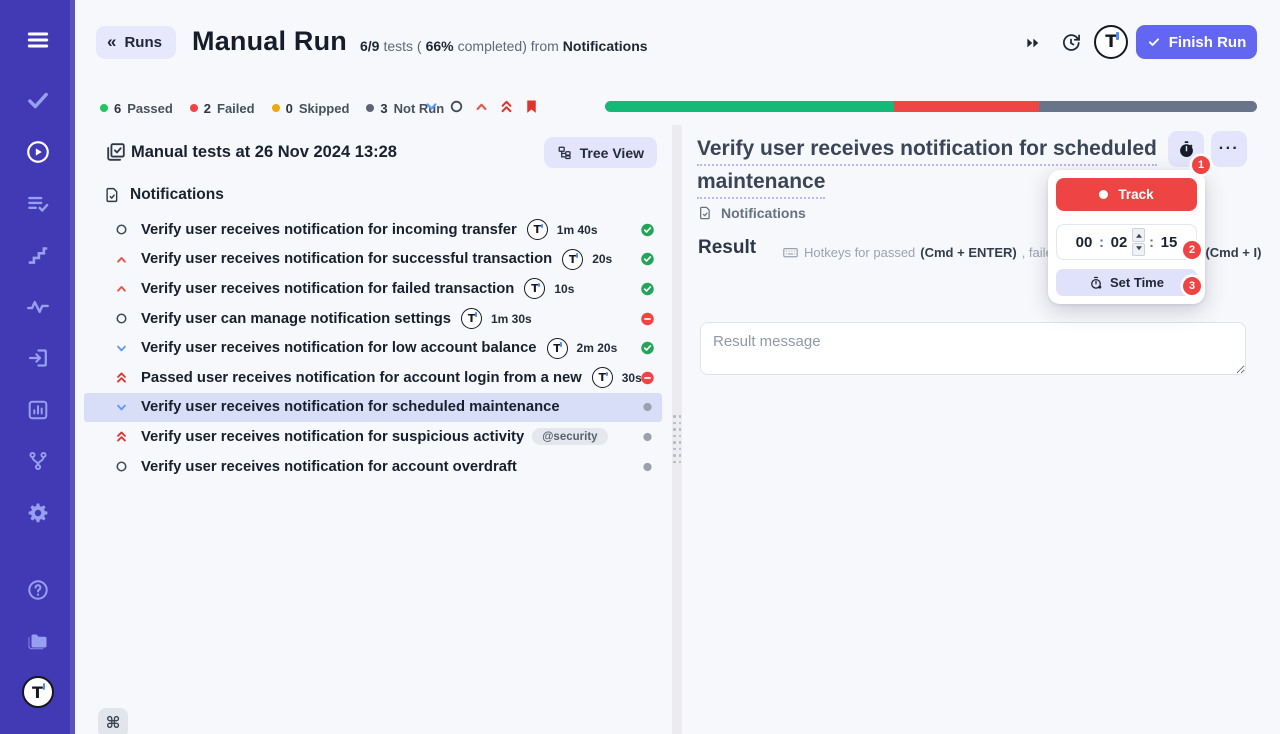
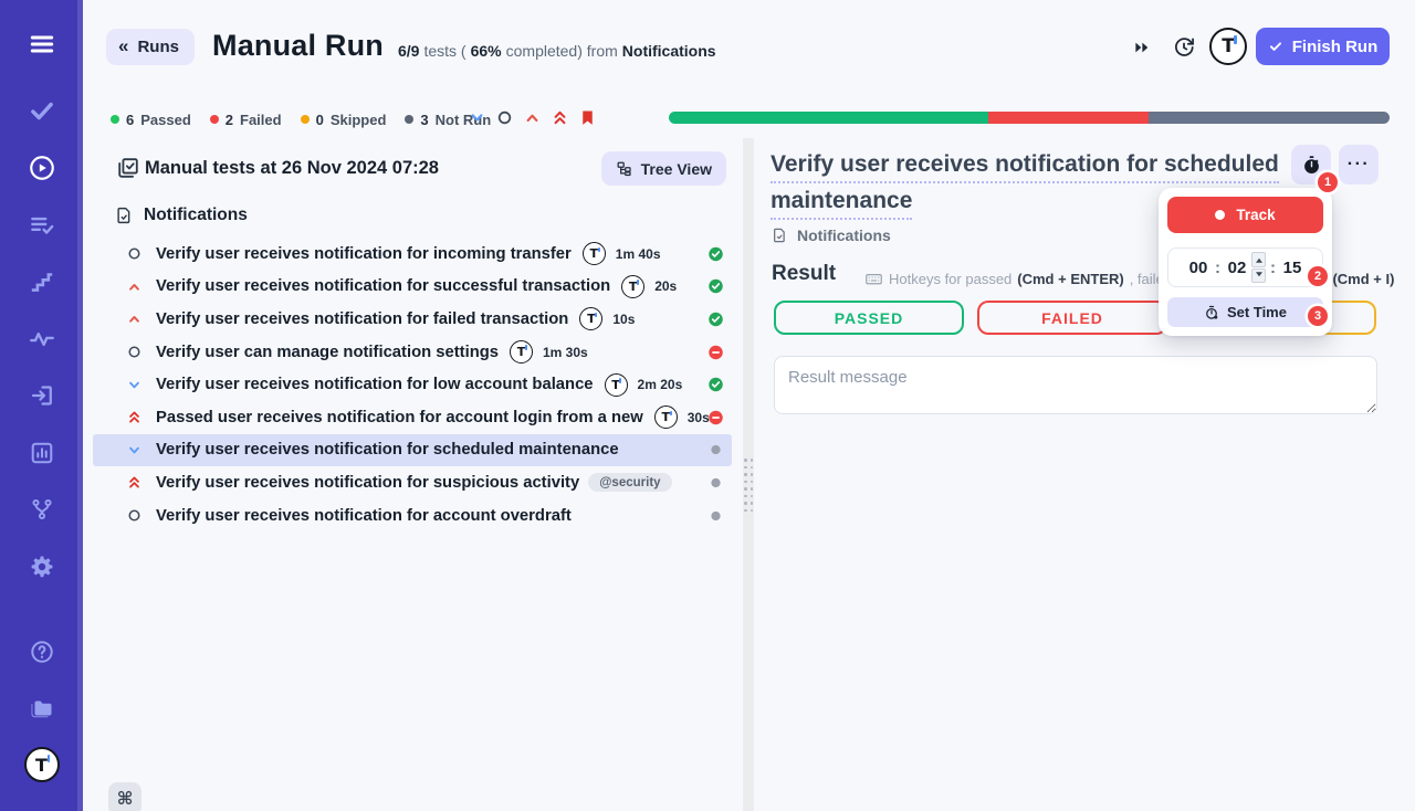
  T
  «
  Runs
  Manual Run
  6/9
  tests (
  66%
  completed) from
  Notifications
  T
  Finish Run
  6
  Passed
  2
  Failed
  0
  Skipped
  3
  Not Rn
- Manual tests at 26 Nov 2024 13:28
+ Manual tests at 26 Nov 2024 07:28
  Tree View
  Notifications
  Verify user receives notification for incoming transfer
  T
  1m 40s
  Verify user receives notification for successful transaction
  T
  20s
  Verify user receives notification for failed transaction
  T
  10s
  Verify user can manage notification settings
  T
  1m 30s
  Verify user receives notification for low account balance
  T
  2m 20s
  Passed user receives notification for account login from a new
  T
  30s
  Verify user receives notification for scheduled maintenance
  Verify user receives notification for suspicious activity
  @security
  Verify user receives notification for account overdraft
  ⌘
  Verify user receives notification for scheduled maintenance
  1
  ···
  Notifications
  Result
  Hotkeys for passed
  (Cmd + ENTER)
  , fail
  (Cmd + I)
+ PASSED
+ FAILED
  Result message
  Track
  00
  :
  02
  :
  15
  Set Time
  2
  3
